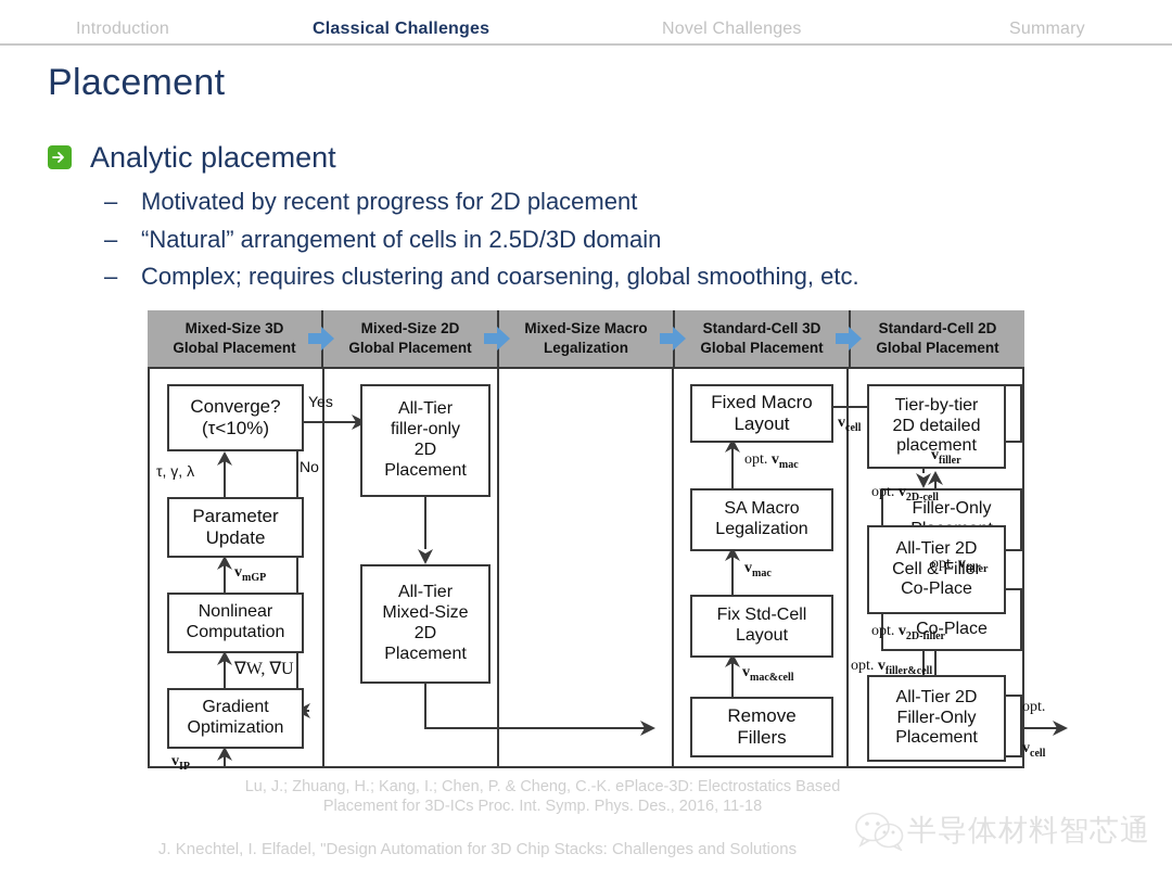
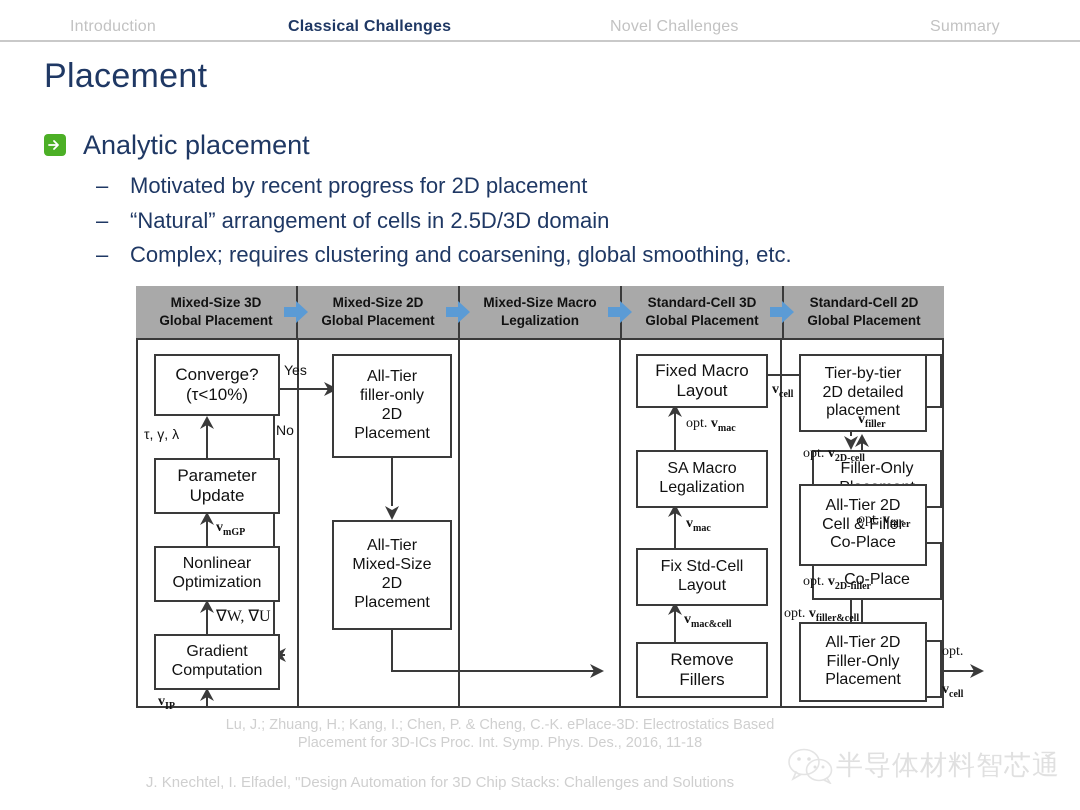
  Introduction
  Classical Challenges
  Novel Challenges
  Summary
  Placement
  Analytic placement
  –
  Motivated by recent progress for 2D placement
  –
  “Natural” arrangement of cells in 2.5D/3D domain
  –
  Complex; requires clustering and coarsening, global smoothing, etc.
  Mixed-Size 3D
  Global Placement
  Mixed-Size 2D
  Global Placement
  Mixed-Size Macro
  Legalization
  Standard-Cell 3D
  Global Placement
  Standard-Cell 2D
  Global Placement
  Converge?
  (τ<10%)
  Parameter
  Update
  Nonlinear
- Computation
+ Optimization
  Gradient
- Optimization
+ Computation
  τ, γ, λ
  vmGP
  ∇W, ∇U
  vIP
  Yes
  No
  All-Tier
  filler-only
  2D
  Placement
  All-Tier
  Mixed-Size
  2D
  Placement
  Fixed Macro
  Layout
  SA Macro
  Legalization
  Fix Std-Cell
  Layout
  Remove
  Fillers
  opt. vmac
  vmac
  vmac&cell
  vcell
  Filler-Only
  Co-Place
  vfiller
  opt. vfiller
  opt. vfiller&cell
  opt.
  vcell
  Tier-by-tier
  2D detailed
  placement
  All-Tier 2D
  Cell & Filler
  Co-Place
  All-Tier 2D
  Filler-Only
  Placement
  opt. v2D-cell
  opt. v2D-filler
  Lu, J.; Zhuang, H.; Kang, I.; Chen, P. & Cheng, C.-K. ePlace-3D: Electrostatics Based
  Placement for 3D-ICs Proc. Int. Symp. Phys. Des., 2016, 11-18
  J. Knechtel, I. Elfadel, "Design Automation for 3D Chip Stacks: Challenges and Solutions
  半导体材料智芯通
